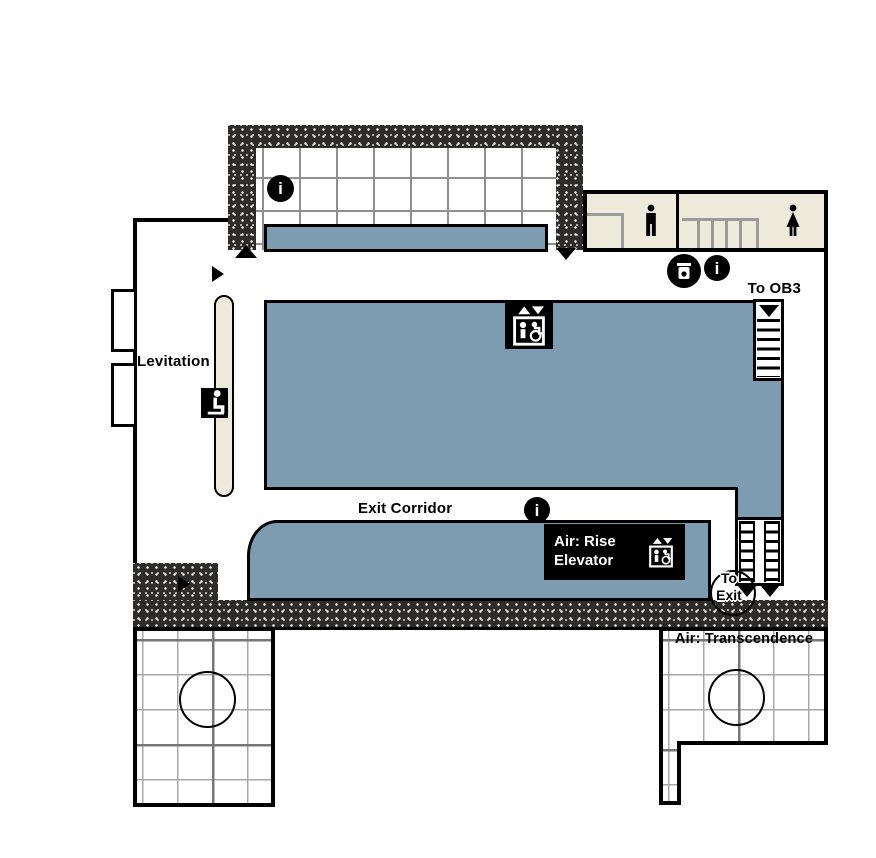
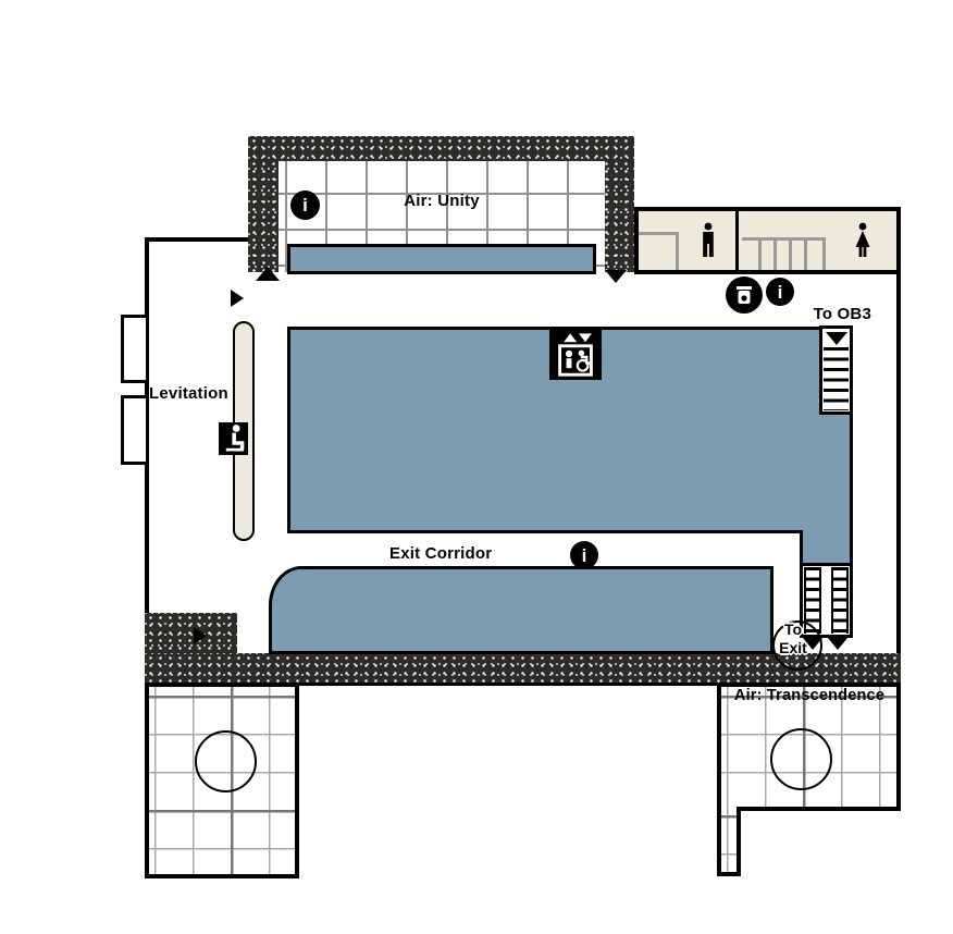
  Air: Transcendence
  i
+ Air: Unity
  i
  To OB3
  Exit Corridor
  i
- Air: Rise
- Elevator
  To
  Exit
  Levitation
